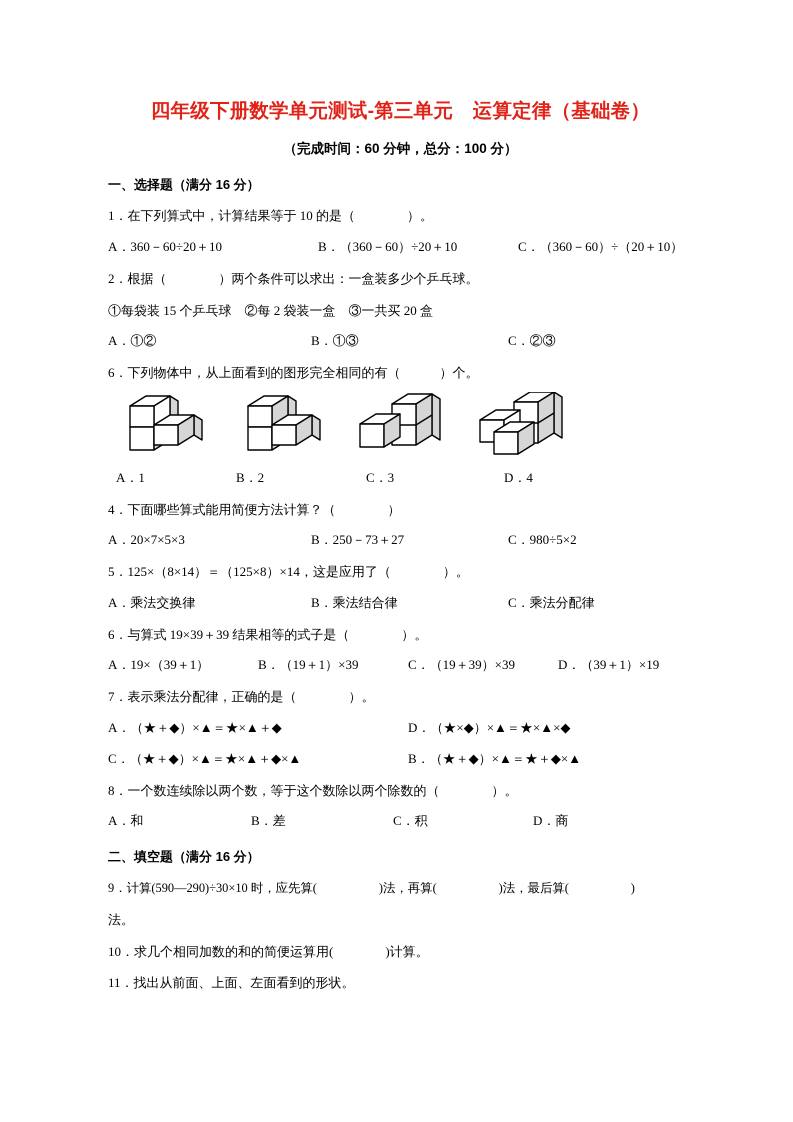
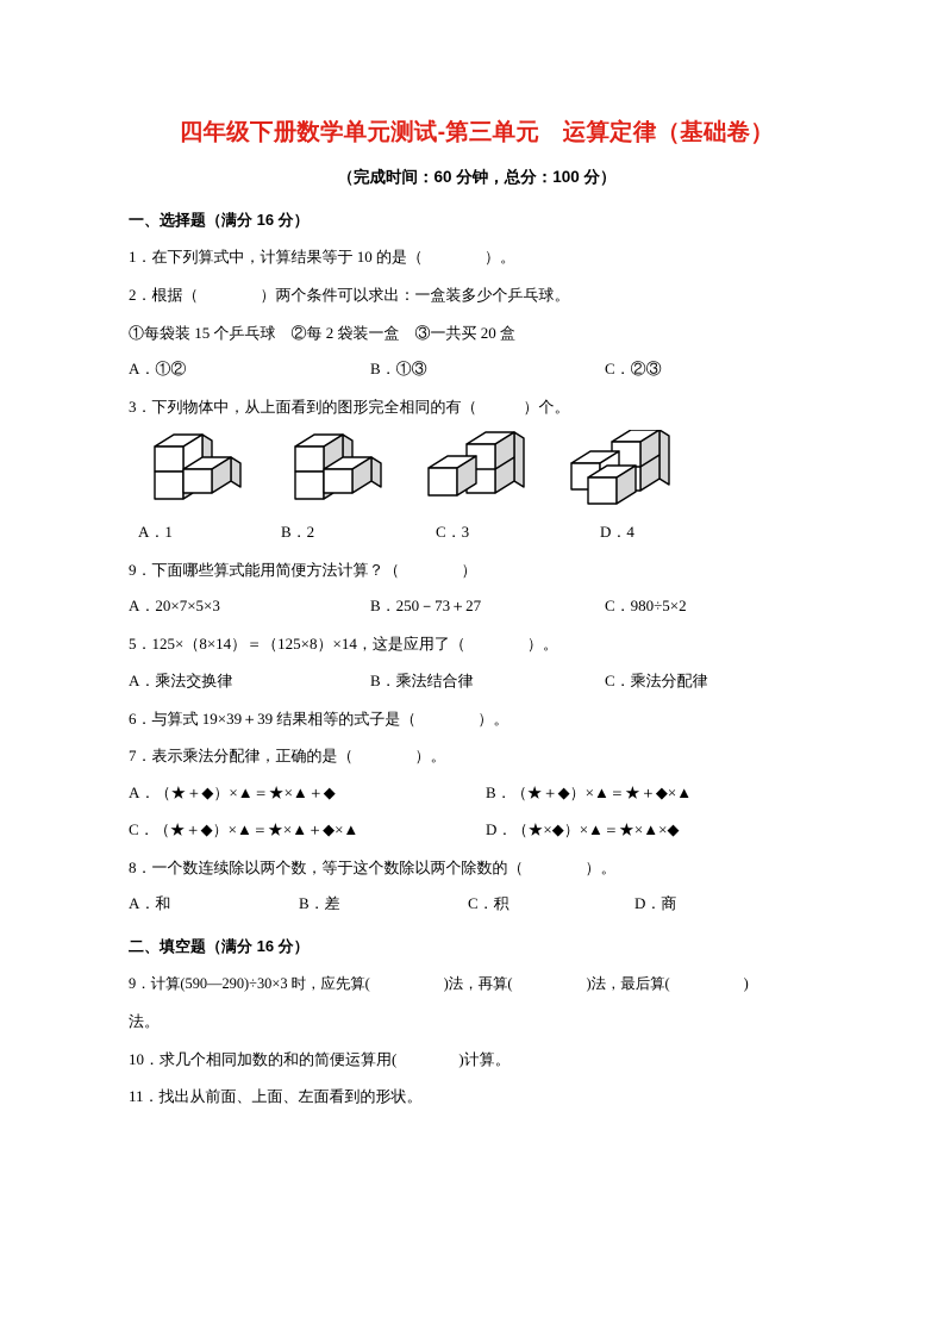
  四年级下册数学单元测试-第三单元 运算定律（基础卷）
  （完成时间：60 分钟，总分：100 分）
  一、选择题（满分 16 分）
  1．在下列算式中，计算结果等于 10 的是（ ）。
- A．360－60÷20＋10
- B．（360－60）÷20＋10
- C．（360－60）÷（20＋10）
  2．根据（ ）两个条件可以求出：一盒装多少个乒乓球。
  ①每袋装 15 个乒乓球 ②每 2 袋装一盒 ③一共买 20 盒
  A．①②
  B．①③
  C．②③
- 6．下列物体中，从上面看到的图形完全相同的有（ ）个。
+ 3．下列物体中，从上面看到的图形完全相同的有（ ）个。
  A．1
  B．2
  C．3
  D．4
- 4．下面哪些算式能用简便方法计算？（ ）
+ 9．下面哪些算式能用简便方法计算？（ ）
  A．20×7×5×3
  B．250－73＋27
  C．980÷5×2
  5．125×（8×14）＝（125×8）×14，这是应用了（ ）。
  A．乘法交换律
  B．乘法结合律
  C．乘法分配律
  6．与算式 19×39＋39 结果相等的式子是（ ）。
- A．19×（39＋1）
- B．（19＋1）×39
- C．（19＋39）×39
- D．（39＋1）×19
  7．表示乘法分配律，正确的是（ ）。
  A．（★＋◆）×▲＝★×▲＋◆
- D．（★×◆）×▲＝★×▲×◆
+ B．（★＋◆）×▲＝★＋◆×▲
  C．（★＋◆）×▲＝★×▲＋◆×▲
- B．（★＋◆）×▲＝★＋◆×▲
+ D．（★×◆）×▲＝★×▲×◆
  8．一个数连续除以两个数，等于这个数除以两个除数的（ ）。
  A．和
  B．差
  C．积
  D．商
  二、填空题（满分 16 分）
- 9．计算(590—290)÷30×10 时，应先算( )法，再算( )法，最后算( )
+ 9．计算(590—290)÷30×3 时，应先算( )法，再算( )法，最后算( )
  法。
  10．求几个相同加数的和的简便运算用( )计算。
  11．找出从前面、上面、左面看到的形状。
